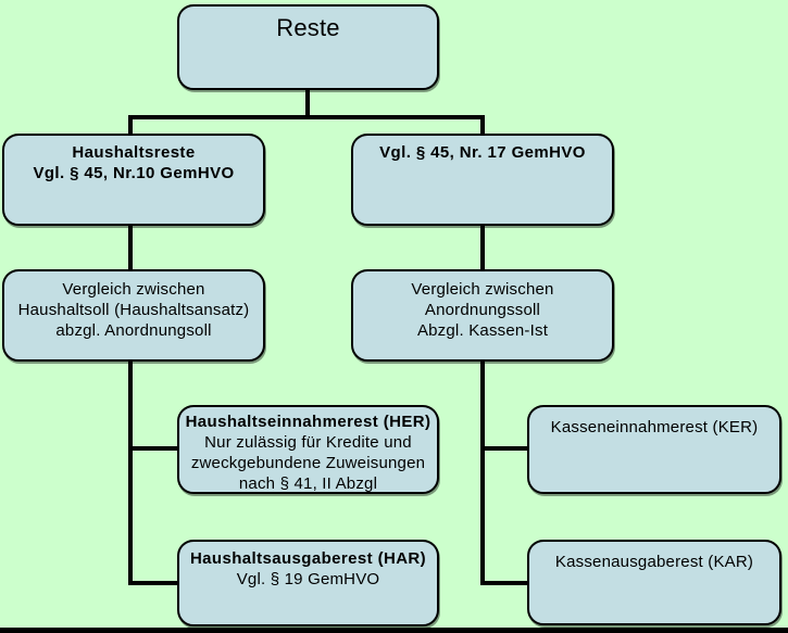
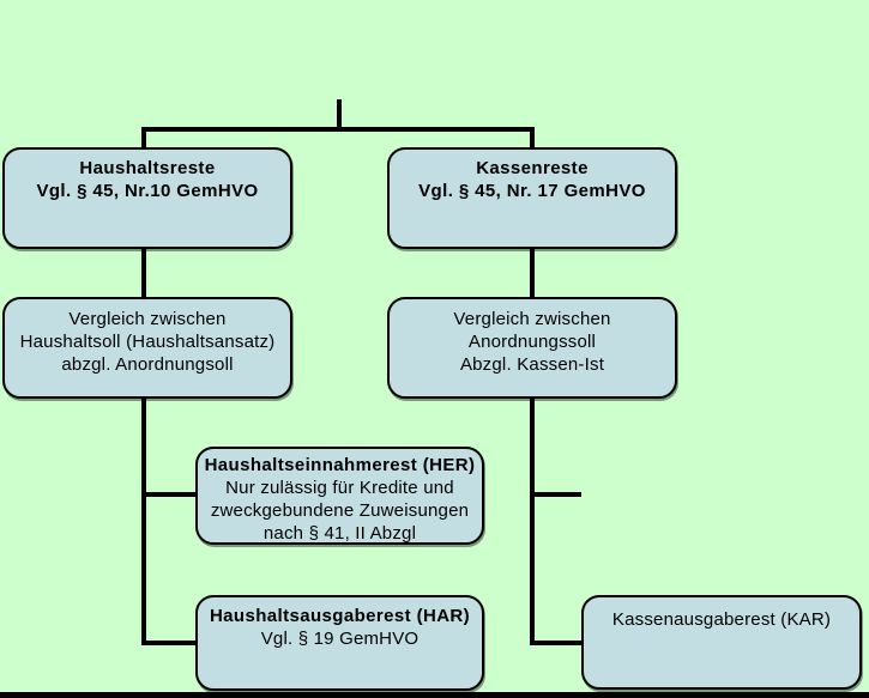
- Reste
  Haushaltsreste
  Vgl. § 45, Nr.10 GemHVO
+ Kassenreste
  Vgl. § 45, Nr. 17 GemHVO
  Vergleich zwischen
  Haushaltsoll (Haushaltsansatz)
  abzgl. Anordnungsoll
  Vergleich zwischen
  Anordnungssoll
  Abzgl. Kassen-Ist
  Haushaltseinnahmerest (HER)
  Nur zulässig für Kredite und
  zweckgebundene Zuweisungen
  nach § 41, II Abzgl
- Kasseneinnahmerest (KER)
  Haushaltsausgaberest (HAR)
  Vgl. § 19 GemHVO
  Kassenausgaberest (KAR)
